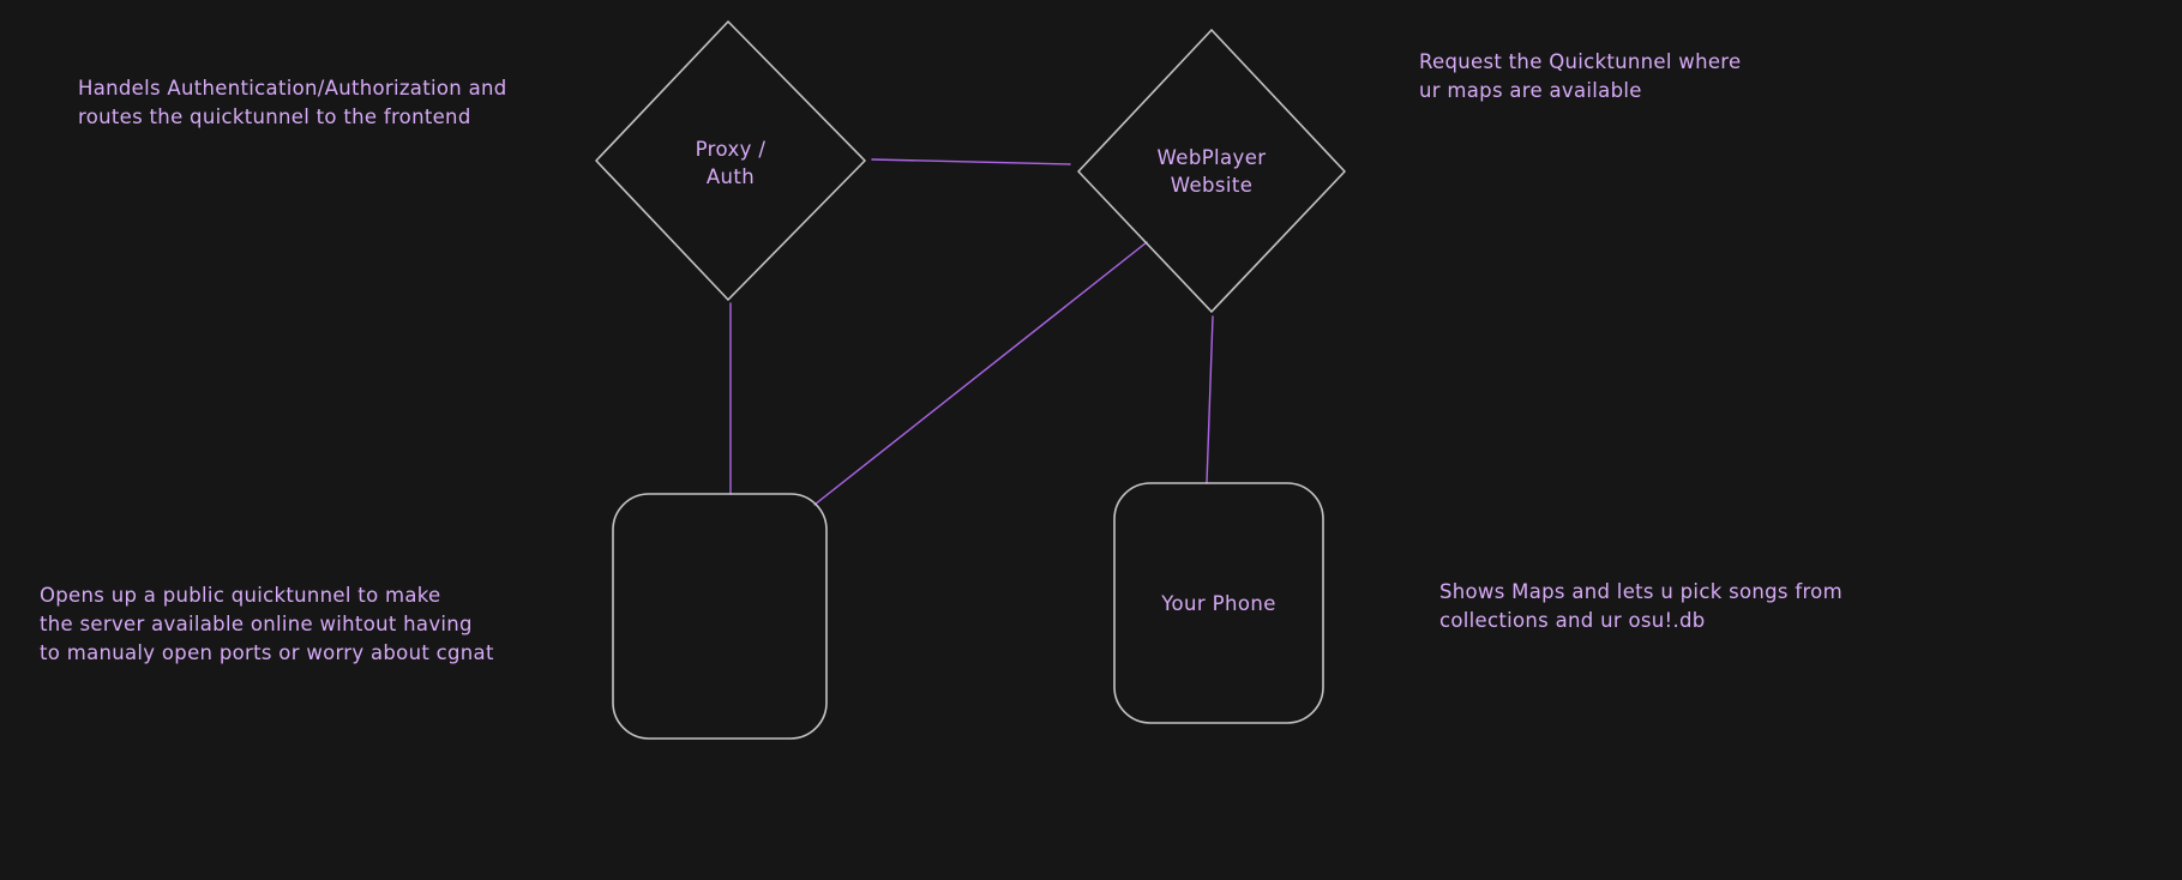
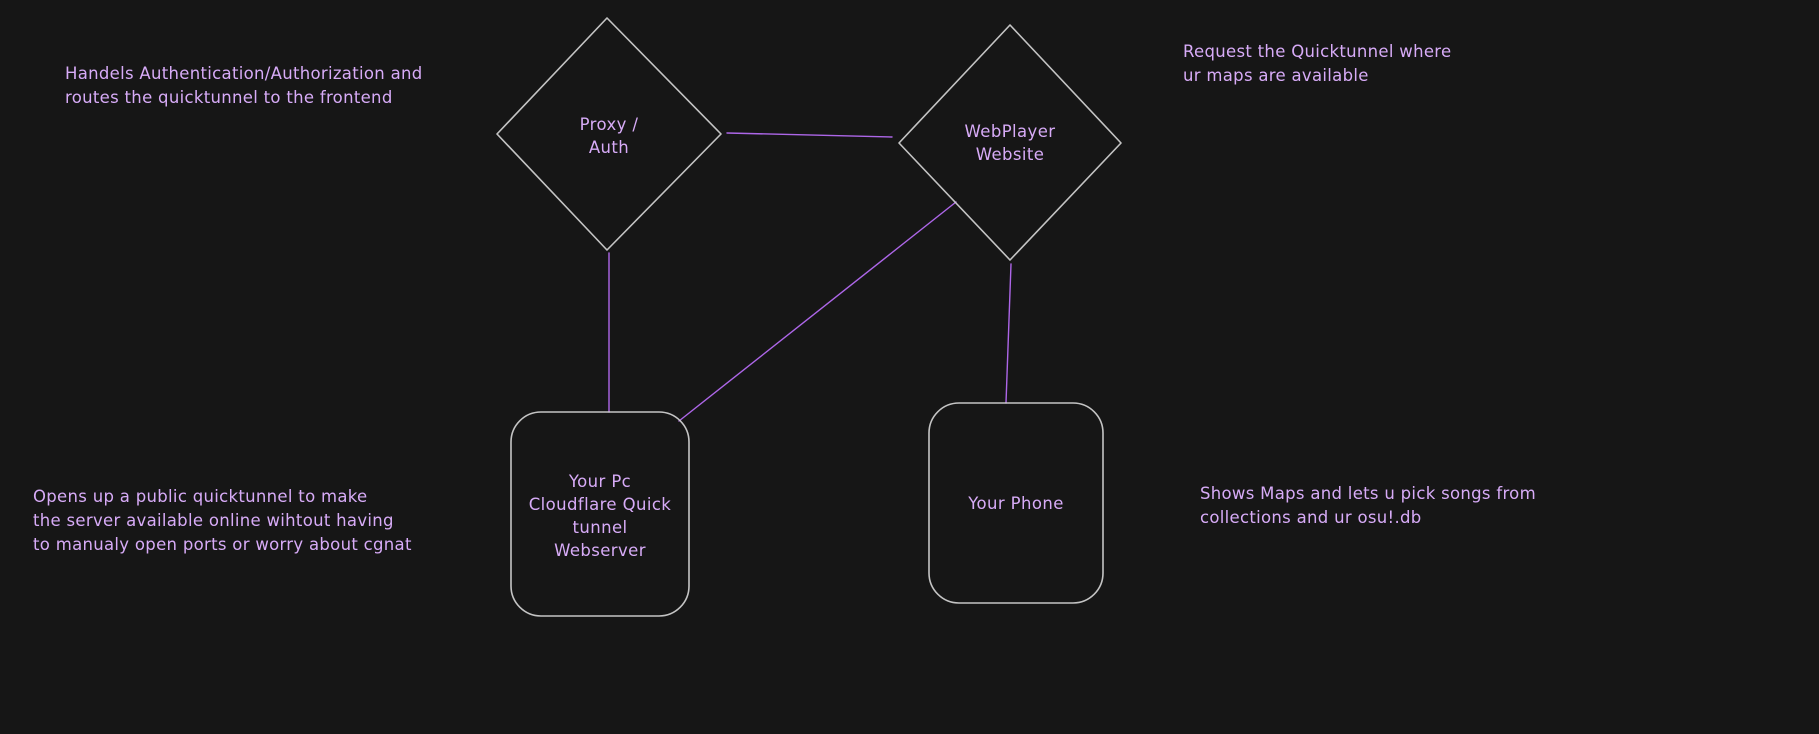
  Proxy /
  Auth
  WebPlayer
  Website
+ Your Pc
+ Cloudflare Quick
+ tunnel
+ Webserver
  Your Phone
  Handels Authentication/Authorization and
  routes the quicktunnel to the frontend
  Request the Quicktunnel where
  ur maps are available
  Opens up a public quicktunnel to make
  the server available online wihtout having
  to manualy open ports or worry about cgnat
  Shows Maps and lets u pick songs from
  collections and ur osu!.db
